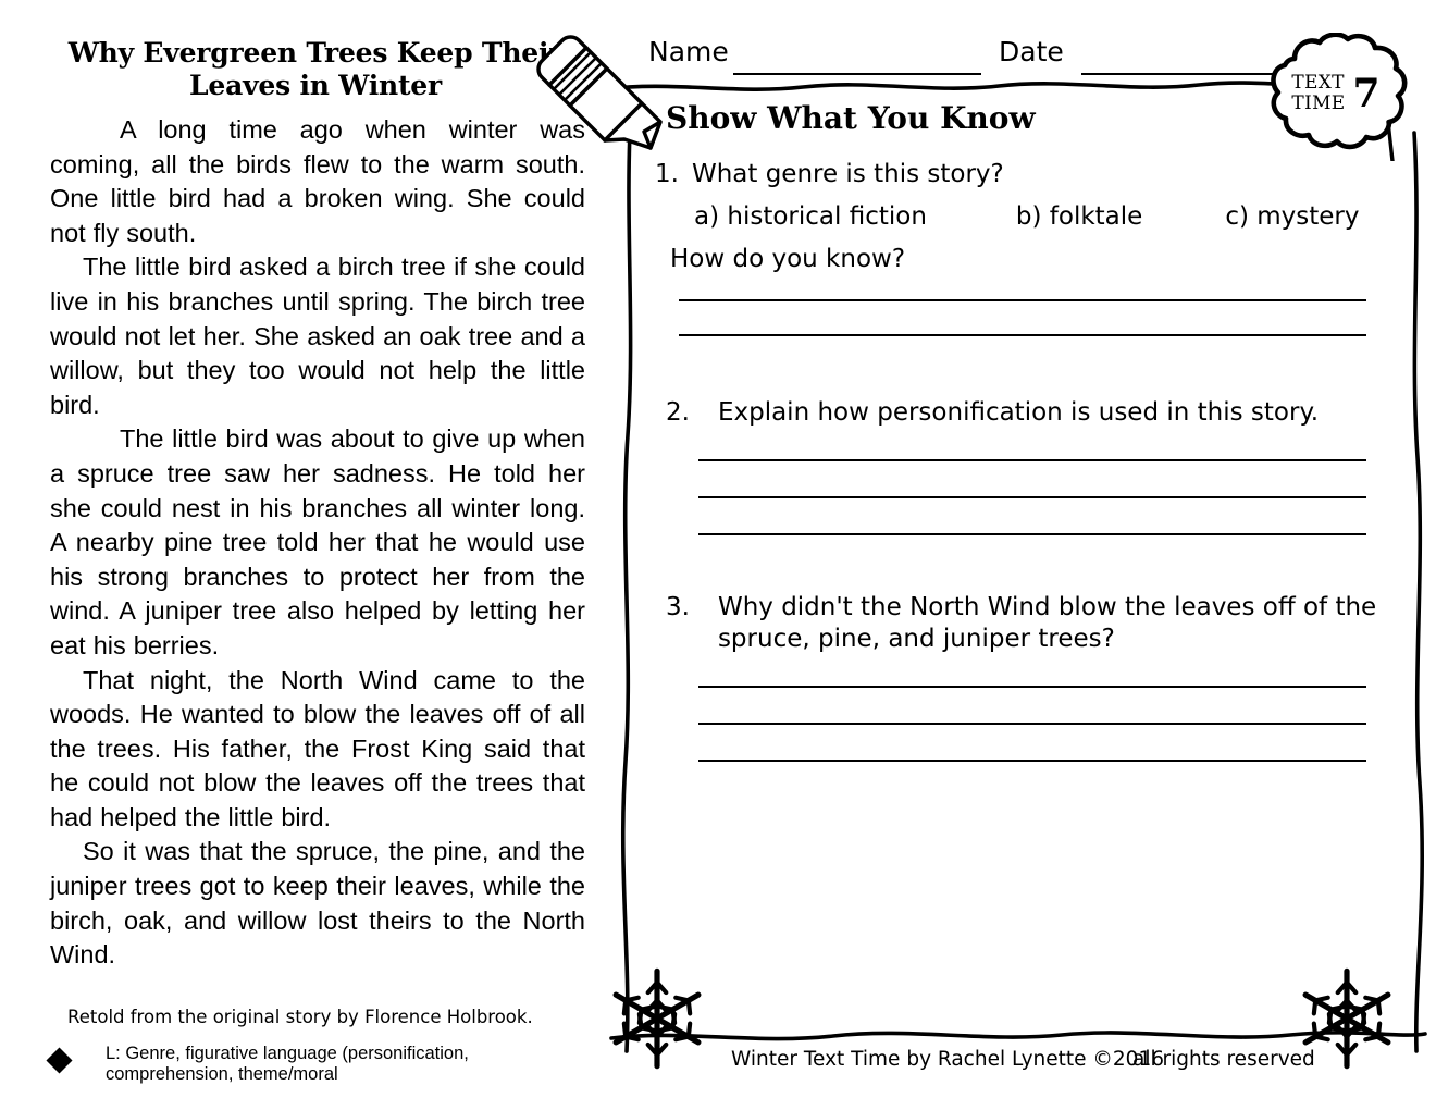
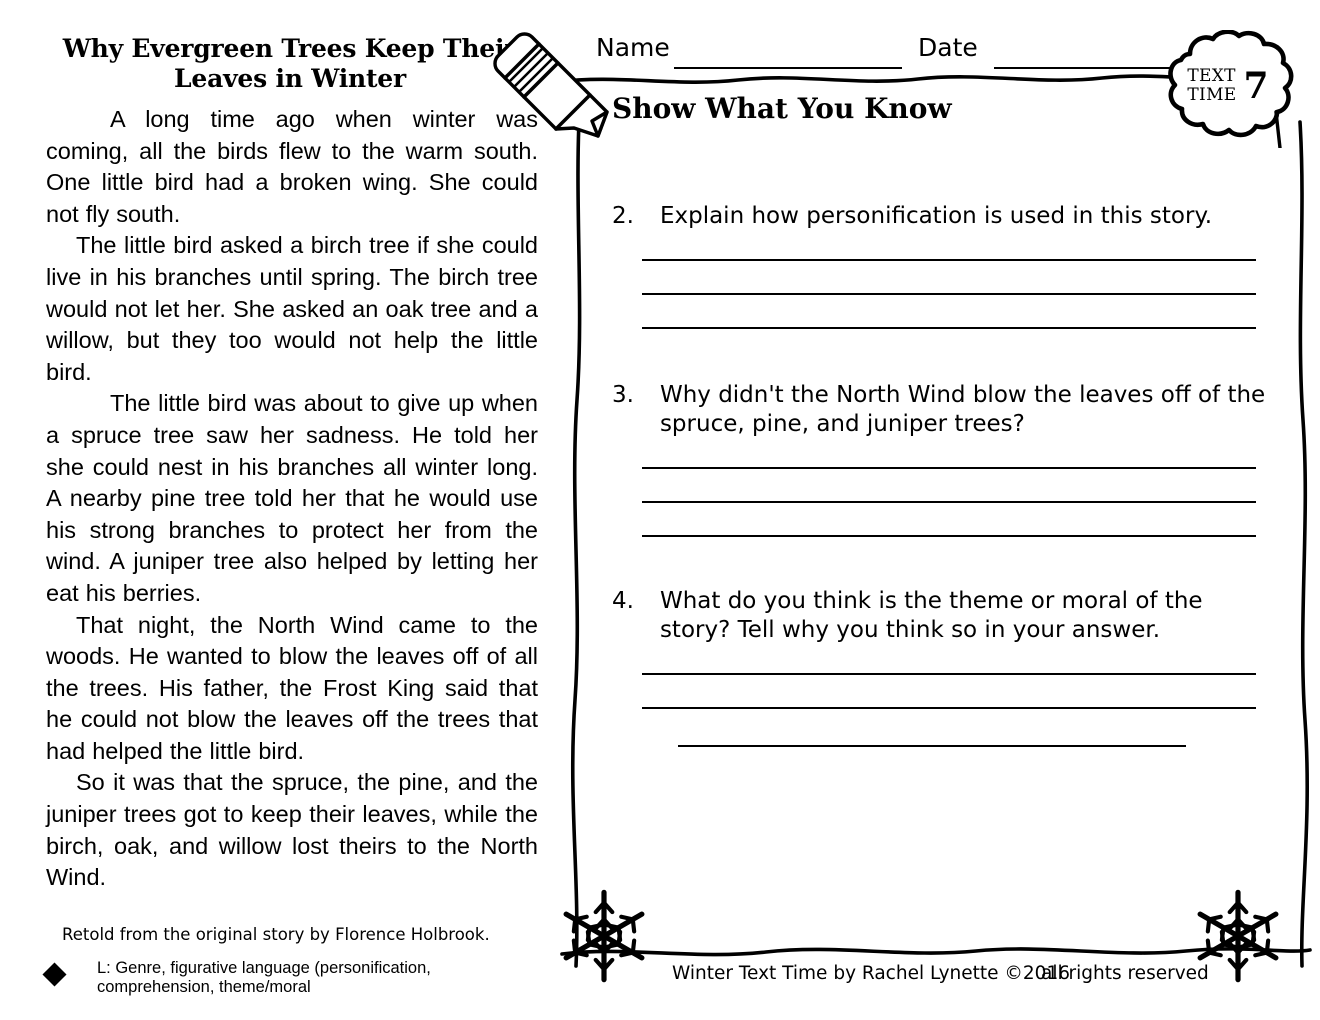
  Why Evergreen Trees Keep Thei Leaves in Winter
  A long time ago when winter was coming, all the birds flew to the warm south. One little bird had a broken wing. She could not fly south.
  The little bird asked a birch tree if she could live in his branches until spring. The birch tree would not let her. She asked an oak tree and a willow, but they too would not help the little bird.
  The little bird was about to give up when a spruce tree saw her sadness. He told her she could nest in his branches all winter long. A nearby pine tree told her that he would use his strong branches to protect her from the wind. A juniper tree also helped by letting her eat his berries.
  That night, the North Wind came to the woods. He wanted to blow the leaves off of all the trees. His father, the Frost King said that he could not blow the leaves off the trees that had helped the little bird.
  So it was that the spruce, the pine, and the juniper trees got to keep their leaves, while the birch, oak, and willow lost theirs to the North Wind.
  Retold from the original story by Florence Holbrook.
  L: Genre, figurative language (personification, comprehension, theme/moral
  Name
  Date
  TEXT
  TIME
  7
  Show What You Know
- 1.
- What genre is this story?
- a) historical fiction
- b) folktale
- c) mystery
- How do you know?
  2.
  Explain how personification is used in this story.
  3.
  Why didn't the North Wind blow the leaves off of the spruce, pine, and juniper trees?
+ 4.
+ What do you think is the theme or moral of the story? Tell why you think so in your answer.
  Winter Text Time by Rachel Lynette ©2016
  all rights reserved
